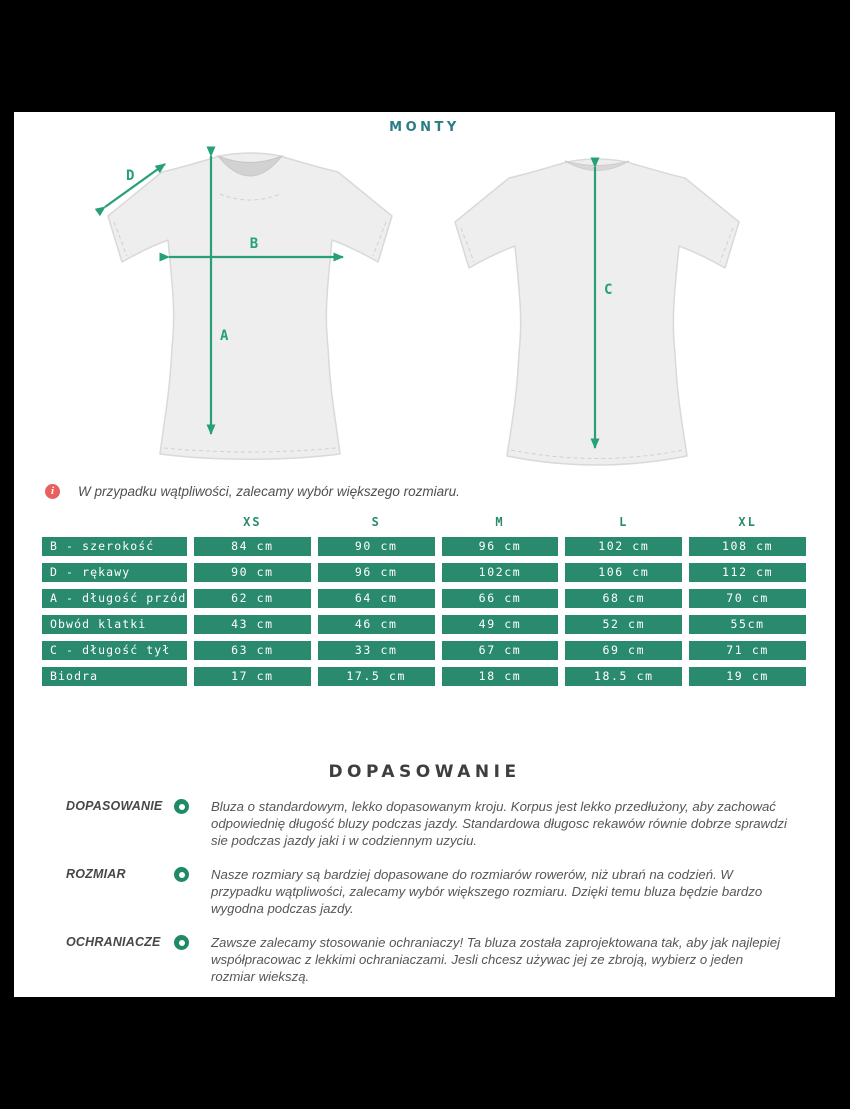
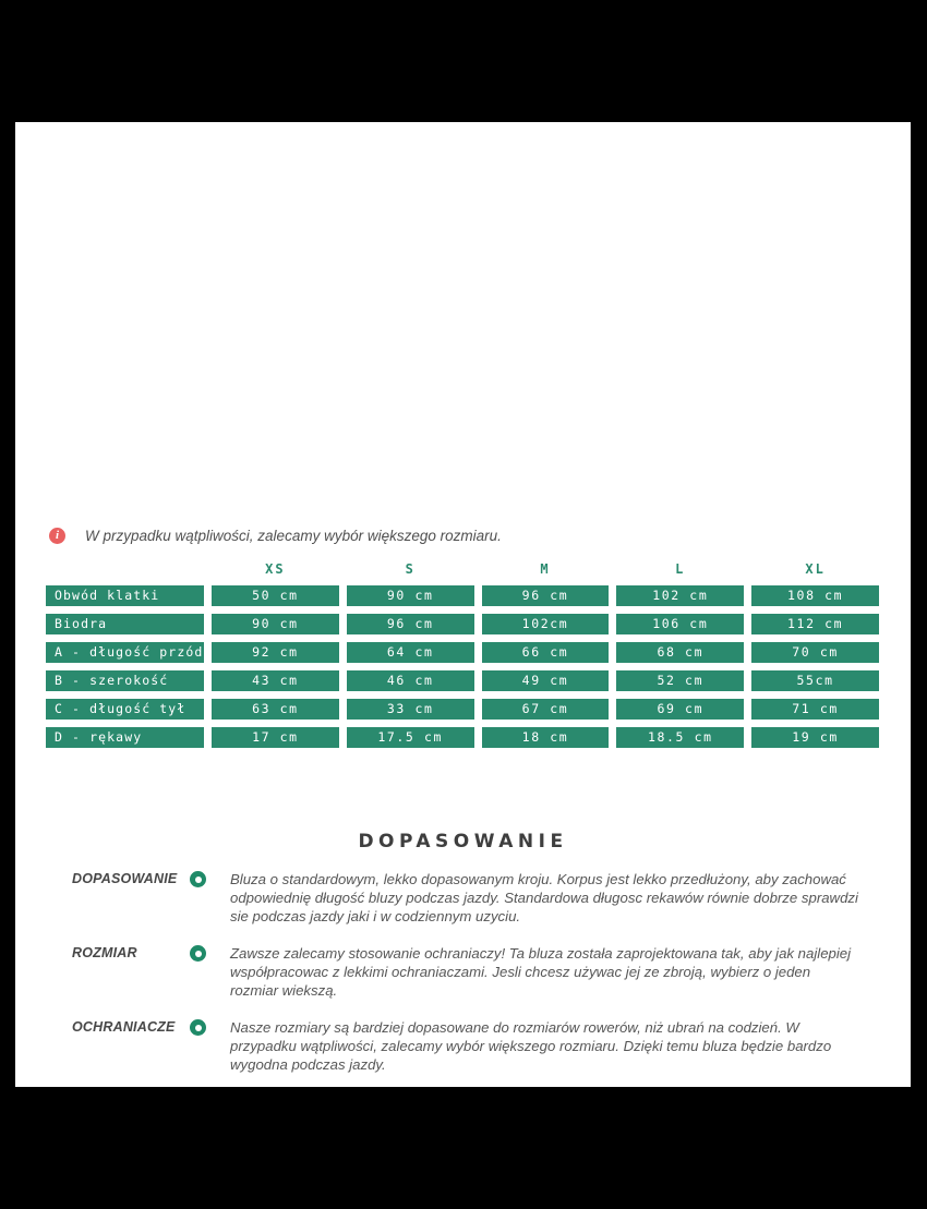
- MONTY
- A
- B
- D
- C
  i
  W przypadku wątpliwości, zalecamy wybór większego rozmiaru.
  XS
  S
  M
  L
  XL
- B - szerokość
+ Obwód klatki
- 84 cm
+ 50 cm
  90 cm
  96 cm
  102 cm
  108 cm
- D - rękawy
+ Biodra
  90 cm
  96 cm
  102cm
  106 cm
  112 cm
  A - długość przód
- 62 cm
+ 92 cm
  64 cm
  66 cm
  68 cm
  70 cm
- Obwód klatki
+ B - szerokość
  43 cm
  46 cm
  49 cm
  52 cm
  55cm
  C - długość tył
  63 cm
  33 cm
  67 cm
  69 cm
  71 cm
- Biodra
+ D - rękawy
  17 cm
  17.5 cm
  18 cm
  18.5 cm
  19 cm
  DOPASOWANIE
  DOPASOWANIE
  Bluza o standardowym, lekko dopasowanym kroju. Korpus jest lekko przedłużony, aby zachować odpowiednię długość bluzy podczas jazdy. Standardowa długosc rekawów równie dobrze sprawdzi sie podczas jazdy jaki i w codziennym uzyciu.
  ROZMIAR
- Nasze rozmiary są bardziej dopasowane do rozmiarów rowerów, niż ubrań na codzień. W przypadku wątpliwości, zalecamy wybór większego rozmiaru. Dzięki temu bluza będzie bardzo wygodna podczas jazdy.
+ Zawsze zalecamy stosowanie ochraniaczy! Ta bluza została zaprojektowana tak, aby jak najlepiej współpracowac z lekkimi ochraniaczami. Jesli chcesz używac jej ze zbroją, wybierz o jeden rozmiar wiekszą.
  OCHRANIACZE
- Zawsze zalecamy stosowanie ochraniaczy! Ta bluza została zaprojektowana tak, aby jak najlepiej współpracowac z lekkimi ochraniaczami. Jesli chcesz używac jej ze zbroją, wybierz o jeden rozmiar wiekszą.
+ Nasze rozmiary są bardziej dopasowane do rozmiarów rowerów, niż ubrań na codzień. W przypadku wątpliwości, zalecamy wybór większego rozmiaru. Dzięki temu bluza będzie bardzo wygodna podczas jazdy.
